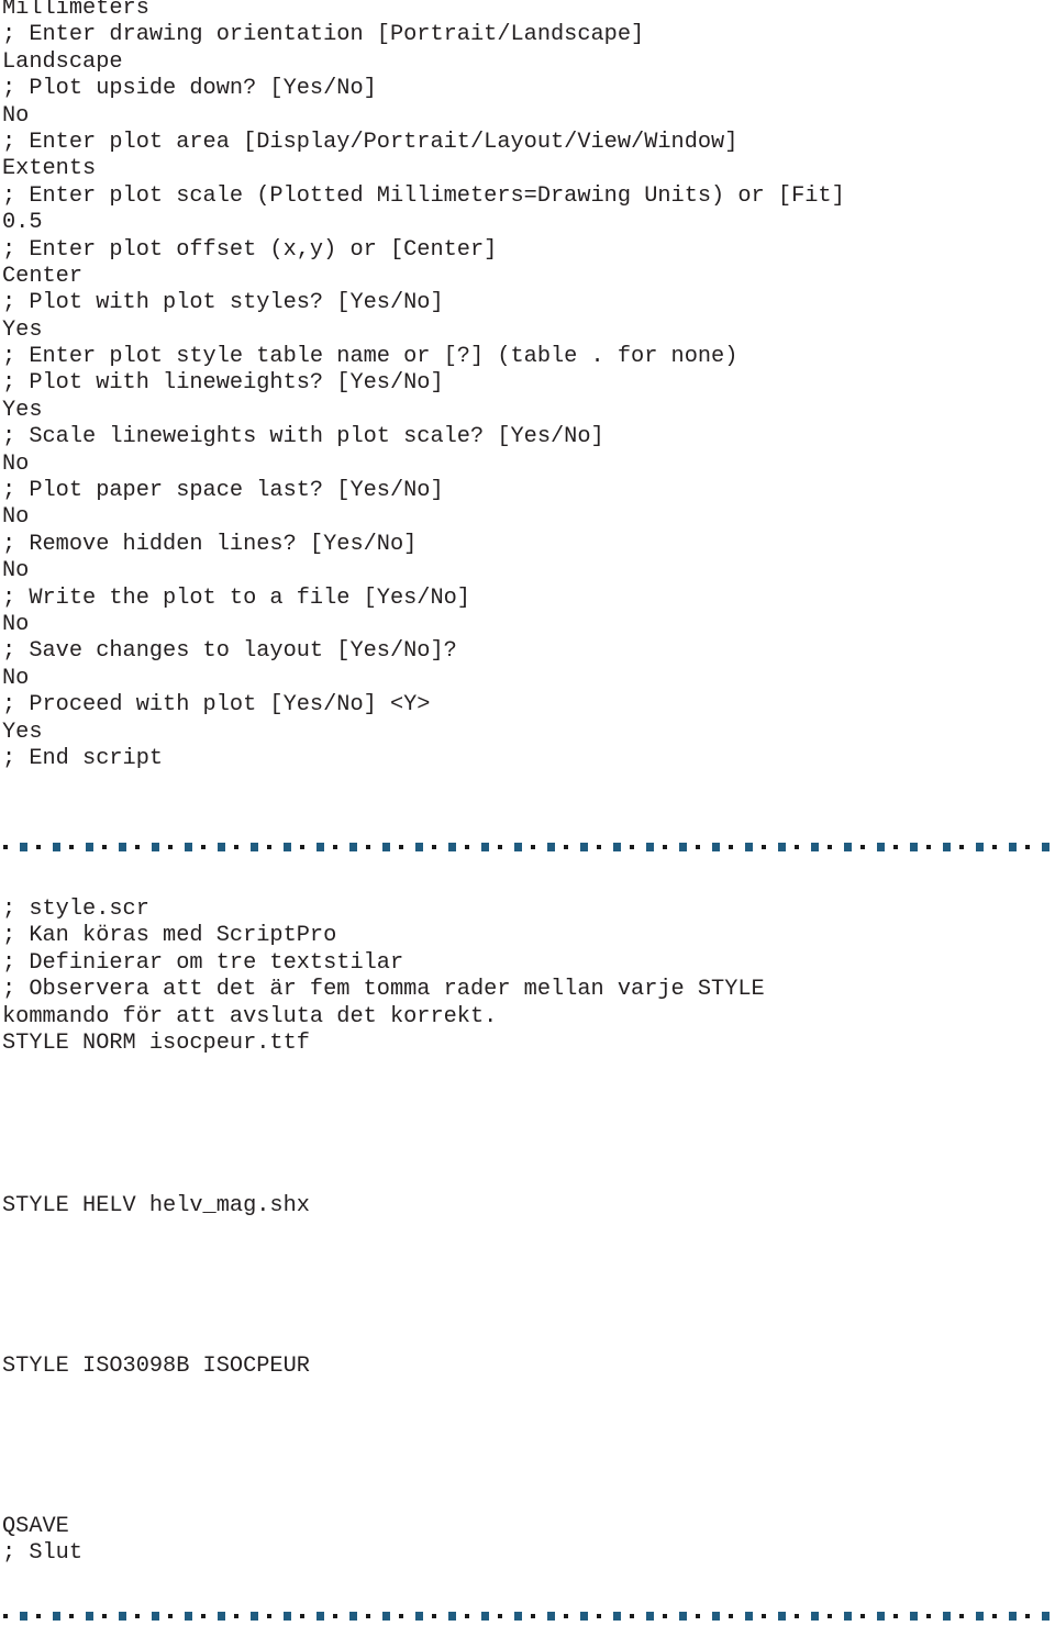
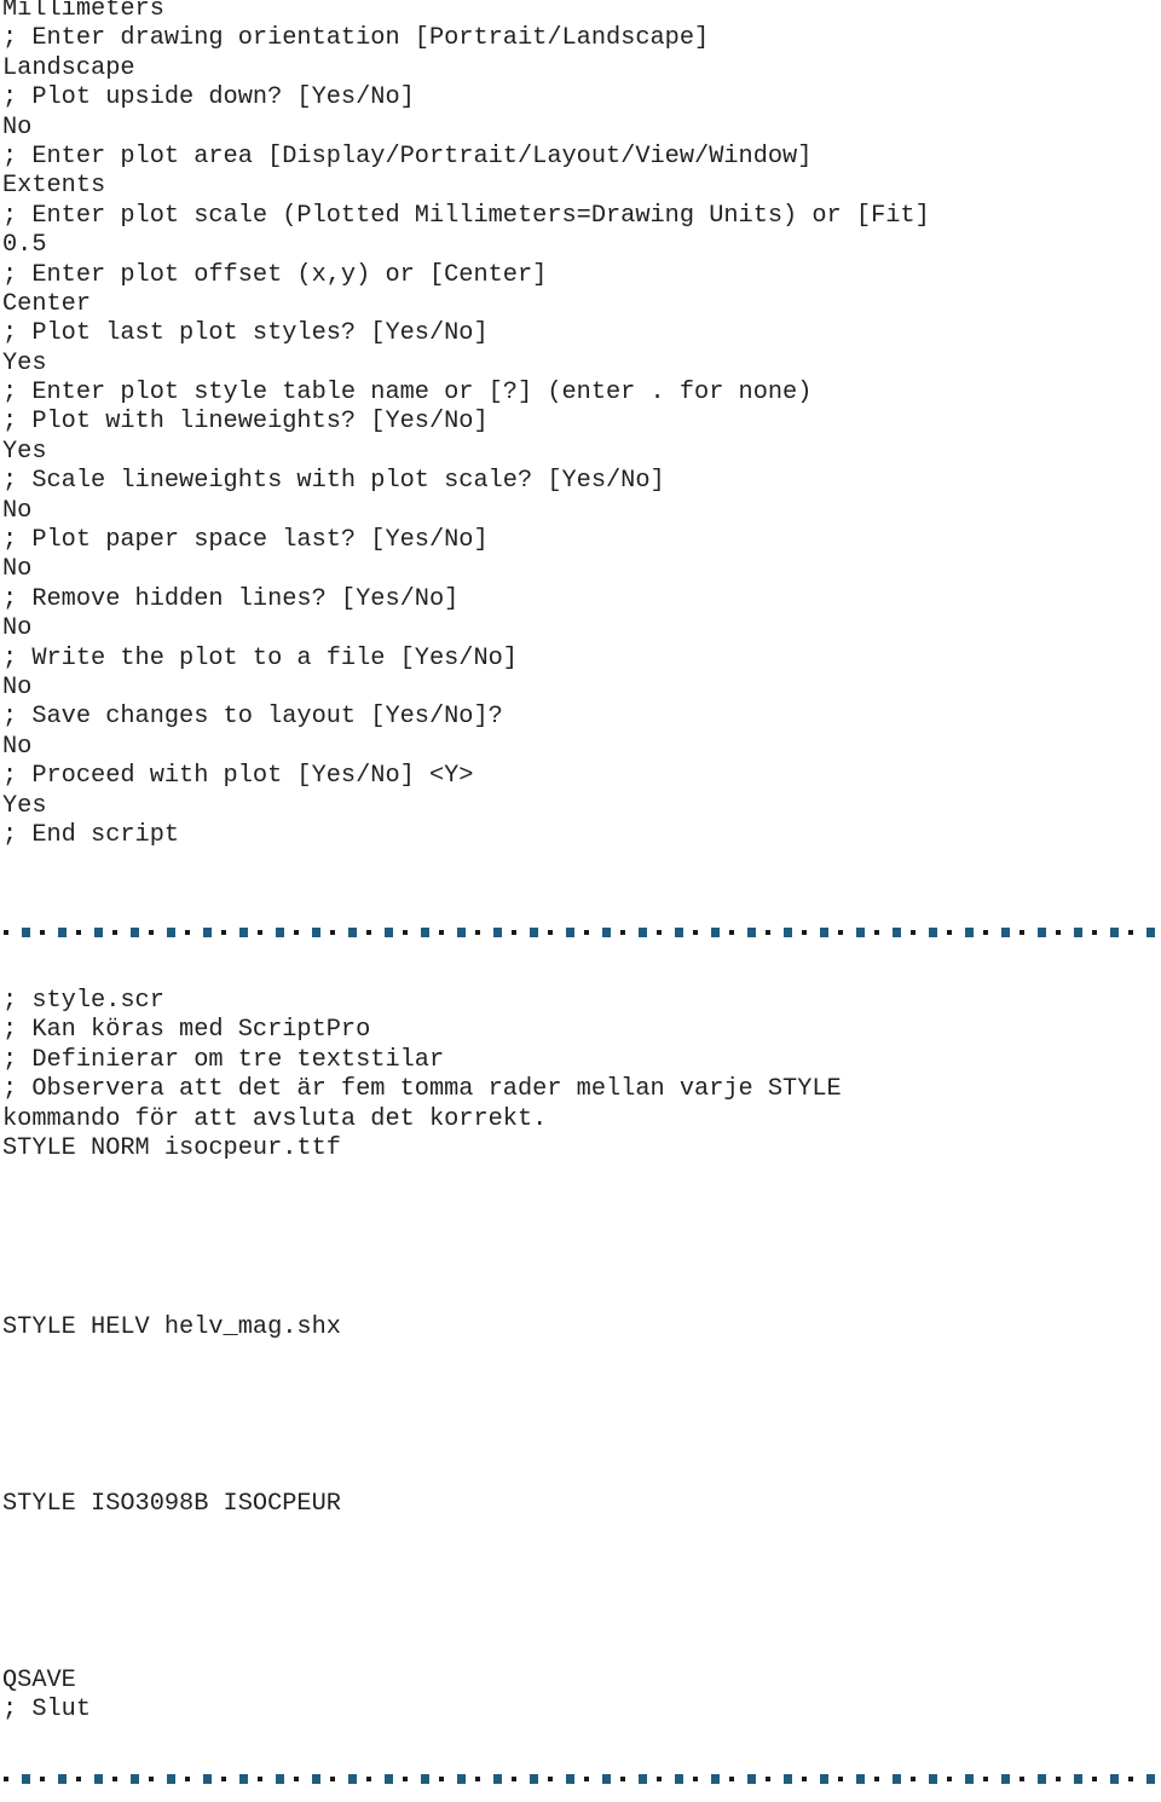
  Millimeters
  ; Enter drawing orientation [Portrait/Landscape]
  Landscape
  ; Plot upside down? [Yes/No]
  No
  ; Enter plot area [Display/Portrait/Layout/View/Window]
  Extents
  ; Enter plot scale (Plotted Millimeters=Drawing Units) or [Fit]
  0.5
  ; Enter plot offset (x,y) or [Center]
  Center
- ; Plot with plot styles? [Yes/No]
+ ; Plot last plot styles? [Yes/No]
  Yes
- ; Enter plot style table name or [?] (table . for none)
+ ; Enter plot style table name or [?] (enter . for none)
  ; Plot with lineweights? [Yes/No]
  Yes
  ; Scale lineweights with plot scale? [Yes/No]
  No
  ; Plot paper space last? [Yes/No]
  No
  ; Remove hidden lines? [Yes/No]
  No
  ; Write the plot to a file [Yes/No]
  No
  ; Save changes to layout [Yes/No]?
  No
  ; Proceed with plot [Yes/No] <Y>
  Yes
  ; End script
  ; style.scr
  ; Kan köras med ScriptPro
  ; Definierar om tre textstilar
  ; Observera att det är fem tomma rader mellan varje STYLE
  kommando för att avsluta det korrekt.
  STYLE NORM isocpeur.ttf
  STYLE HELV helv_mag.shx
  STYLE ISO3098B ISOCPEUR
  QSAVE
  ; Slut
